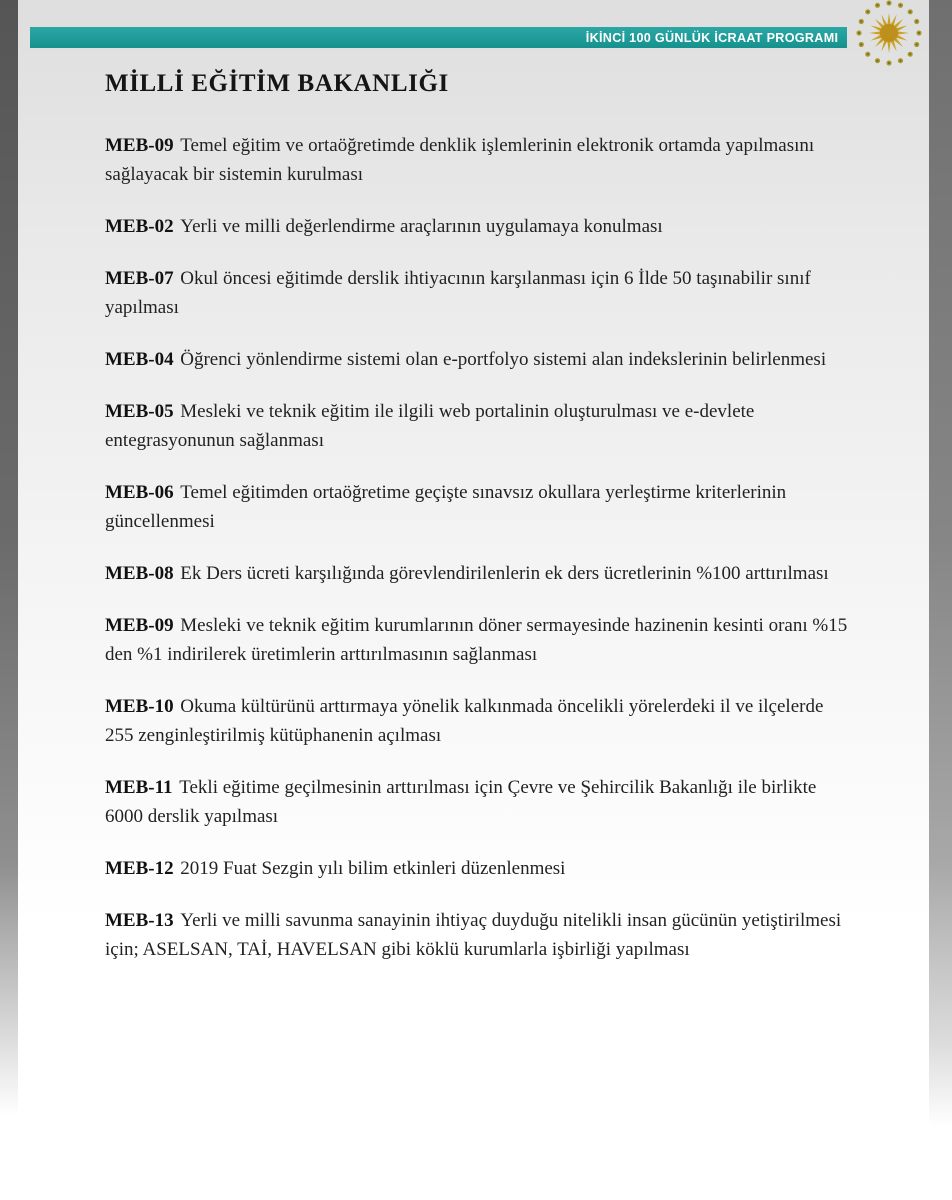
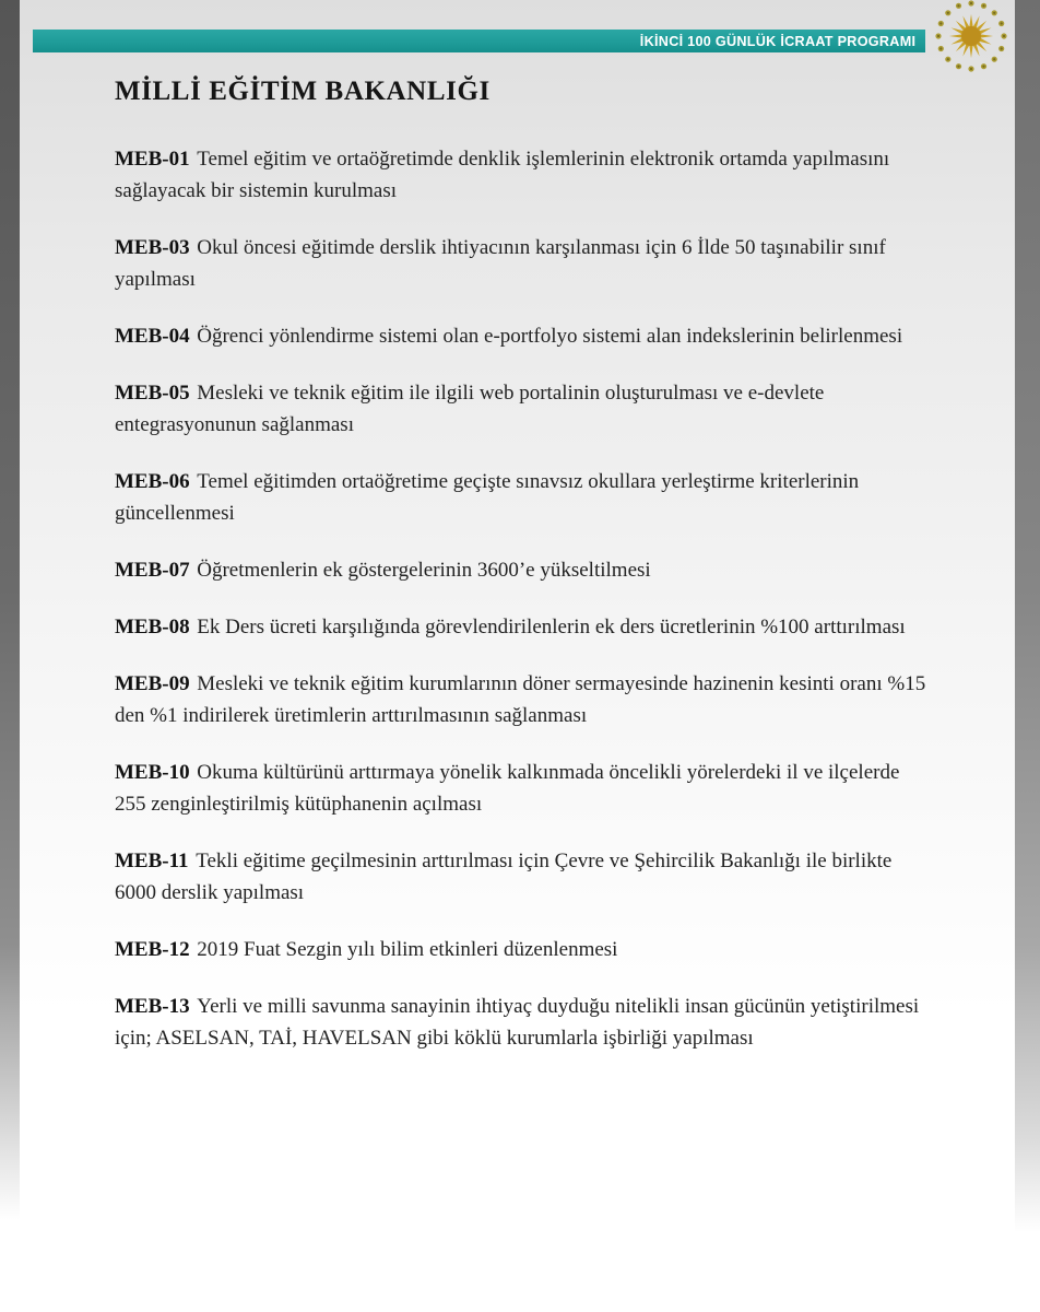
  İKİNCİ 100 GÜNLÜK İCRAAT PROGRAMI
  MİLLİ EĞİTİM BAKANLIĞI
- MEB-09 Temel eğitim ve ortaöğretimde denklik işlemlerinin elektronik ortamda yapılmasını sağlayacak bir sistemin kurulması
+ MEB-01 Temel eğitim ve ortaöğretimde denklik işlemlerinin elektronik ortamda yapılmasını sağlayacak bir sistemin kurulması
- MEB-02 Yerli ve milli değerlendirme araçlarının uygulamaya konulması
- MEB-07 Okul öncesi eğitimde derslik ihtiyacının karşılanması için 6 İlde 50 taşınabilir sınıf yapılması
+ MEB-03 Okul öncesi eğitimde derslik ihtiyacının karşılanması için 6 İlde 50 taşınabilir sınıf yapılması
  MEB-04 Öğrenci yönlendirme sistemi olan e-portfolyo sistemi alan indekslerinin belirlenmesi
  MEB-05 Mesleki ve teknik eğitim ile ilgili web portalinin oluşturulması ve e-devlete entegrasyonunun sağlanması
  MEB-06 Temel eğitimden ortaöğretime geçişte sınavsız okullara yerleştirme kriterlerinin güncellenmesi
+ MEB-07 Öğretmenlerin ek göstergelerinin 3600’e yükseltilmesi
  MEB-08 Ek Ders ücreti karşılığında görevlendirilenlerin ek ders ücretlerinin %100 arttırılması
  MEB-09 Mesleki ve teknik eğitim kurumlarının döner sermayesinde hazinenin kesinti oranı %15 den %1 indirilerek üretimlerin arttırılmasının sağlanması
  MEB-10 Okuma kültürünü arttırmaya yönelik kalkınmada öncelikli yörelerdeki il ve ilçelerde 255 zenginleştirilmiş kütüphanenin açılması
  MEB-11 Tekli eğitime geçilmesinin arttırılması için Çevre ve Şehircilik Bakanlığı ile birlikte 6000 derslik yapılması
  MEB-12 2019 Fuat Sezgin yılı bilim etkinleri düzenlenmesi
  MEB-13 Yerli ve milli savunma sanayinin ihtiyaç duyduğu nitelikli insan gücünün yetiştirilmesi için; ASELSAN, TAİ, HAVELSAN gibi köklü kurumlarla işbirliği yapılması
